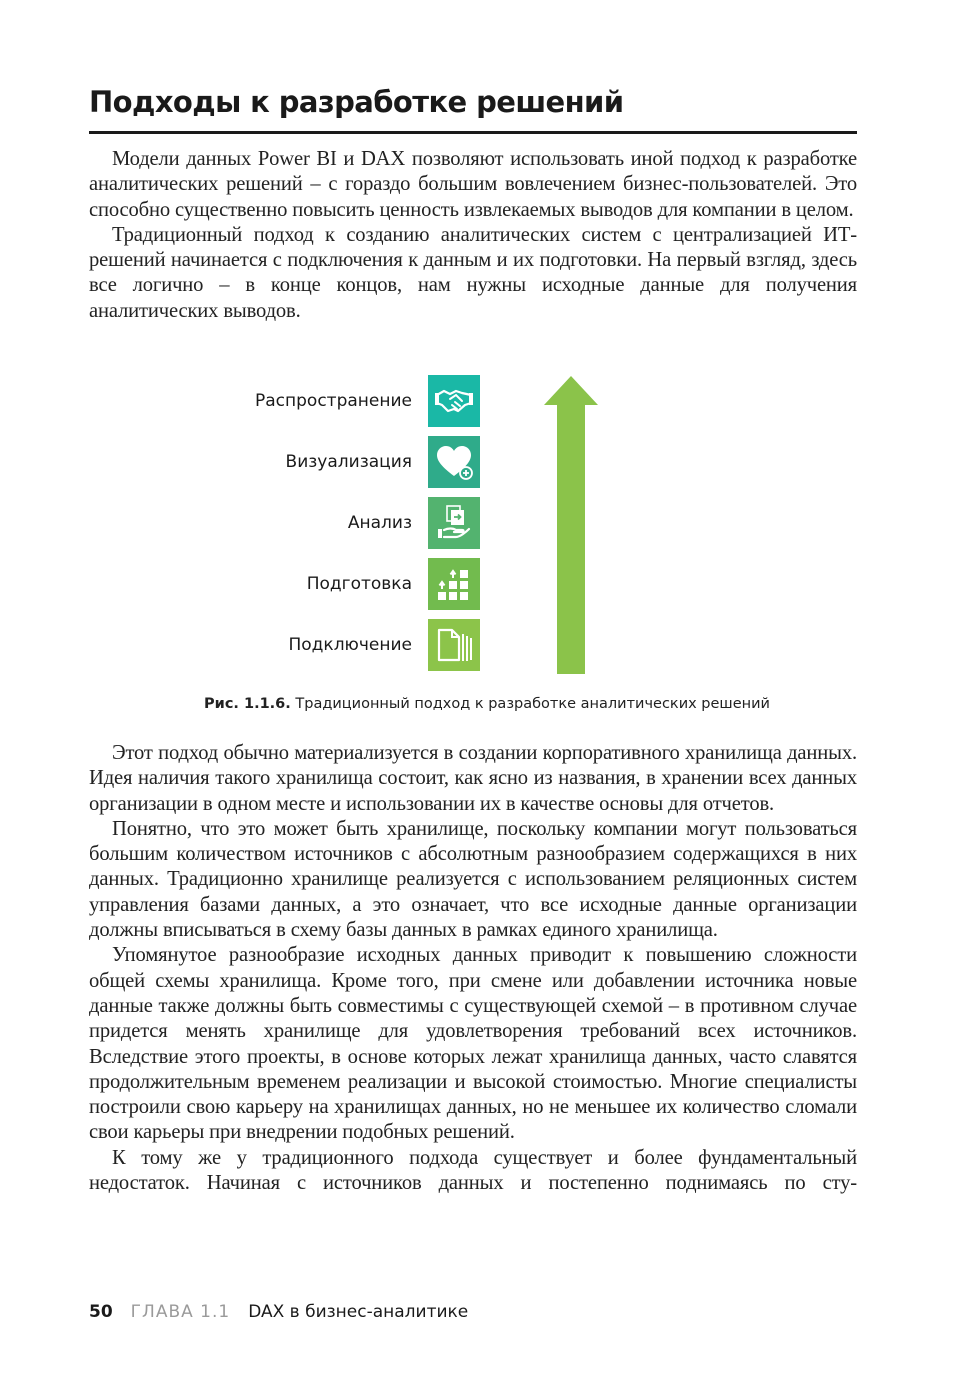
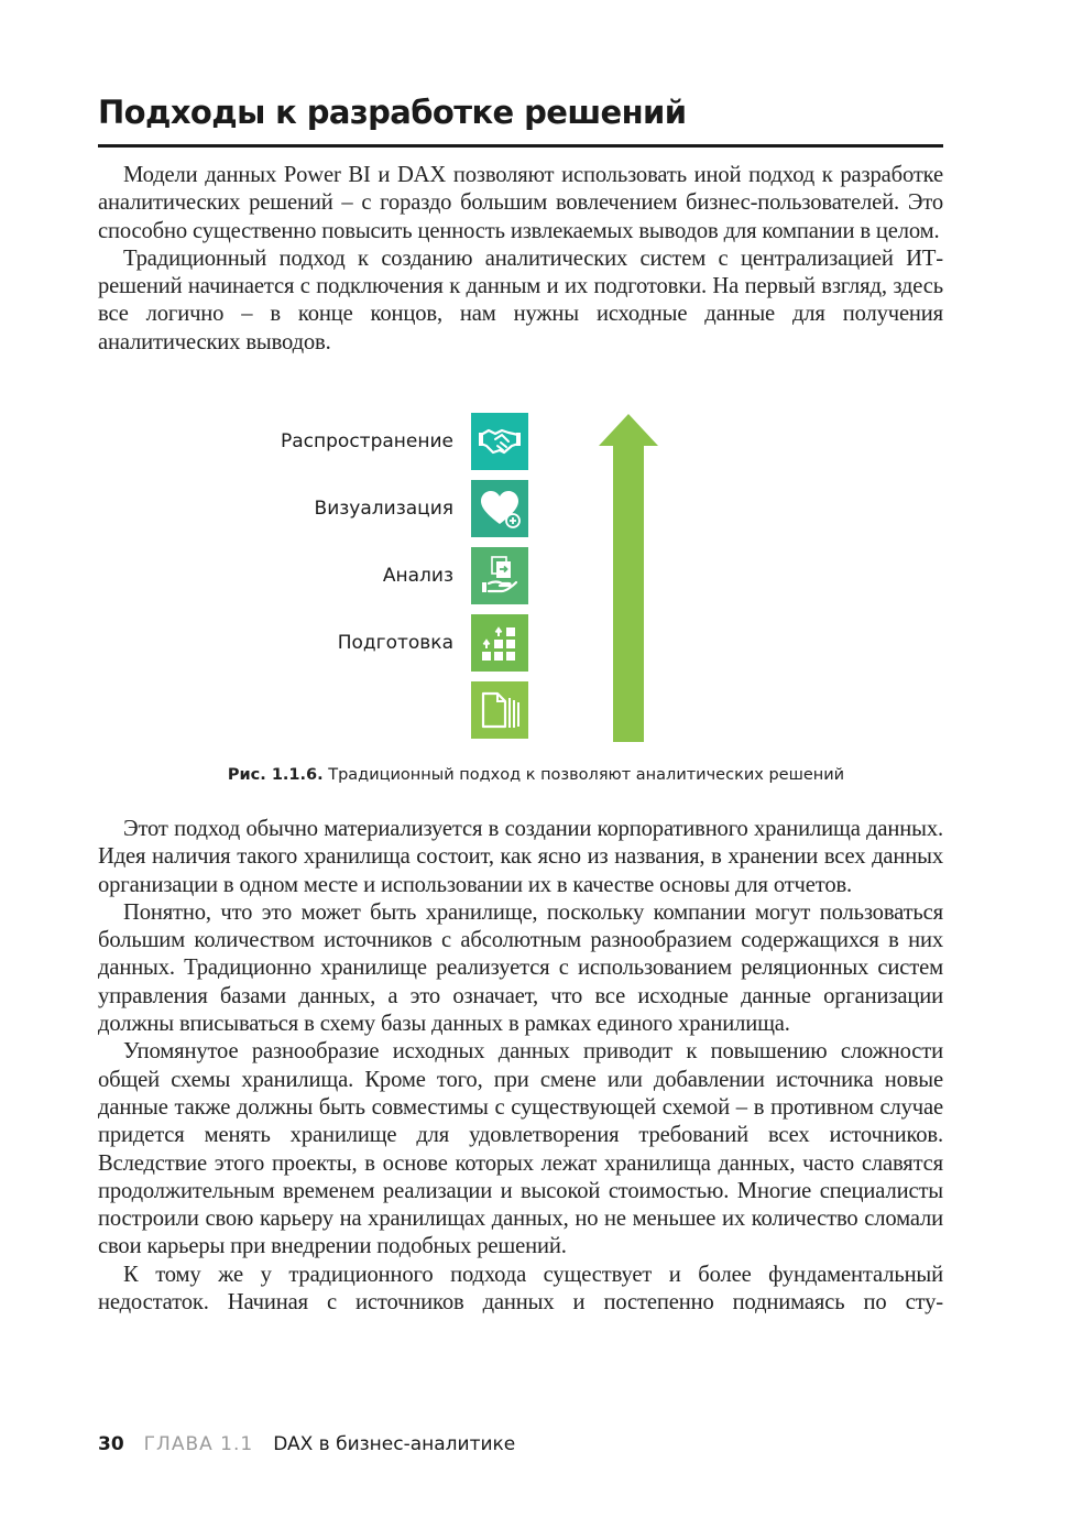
  Подходы к разработке решений
  Модели данных Power BI и DAX позволяют использовать иной подход к разработке аналитических решений – с гораздо большим вовлечением бизнес-пользователей. Это способно существенно повысить ценность извлекаемых выводов для компании в целом.
  Традиционный подход к созданию аналитических систем с централизацией ИТ-решений начинается с подключения к данным и их подготовки. На первый взгляд, здесь все логично – в конце концов, нам нужны исходные данные для получения аналитических выводов.
  Распространение
  Визуализация
  Анализ
  Подготовка
- Подключение
- Рис. 1.1.6. Традиционный подход к разработке аналитических решений
+ Рис. 1.1.6. Традиционный подход к позволяют аналитических решений
  Этот подход обычно материализуется в создании корпоративного хранилища данных. Идея наличия такого хранилища состоит, как ясно из названия, в хранении всех данных организации в одном месте и использовании их в качестве основы для отчетов.
  Понятно, что это может быть хранилище, поскольку компании могут пользоваться большим количеством источников с абсолютным разнообразием содержащихся в них данных. Традиционно хранилище реализуется с использованием реляционных систем управления базами данных, а это означает, что все исходные данные организации должны вписываться в схему базы данных в рамках единого хранилища.
  Упомянутое разнообразие исходных данных приводит к повышению сложности общей схемы хранилища. Кроме того, при смене или добавлении источника новые данные также должны быть совместимы с существующей схемой – в противном случае придется менять хранилище для удовлетворения требований всех источников. Вследствие этого проекты, в основе которых лежат хранилища данных, часто славятся продолжительным временем реализации и высокой стоимостью. Многие специалисты построили свою карьеру на хранилищах данных, но не меньшее их количество сломали свои карьеры при внедрении подобных решений.
  К тому же у традиционного подхода существует и более фундаментальный недостаток. Начиная с источников данных и постепенно поднимаясь по сту-
- 50 ГЛАВА 1.1 DAX в бизнес-аналитике
+ 30 ГЛАВА 1.1 DAX в бизнес-аналитике
